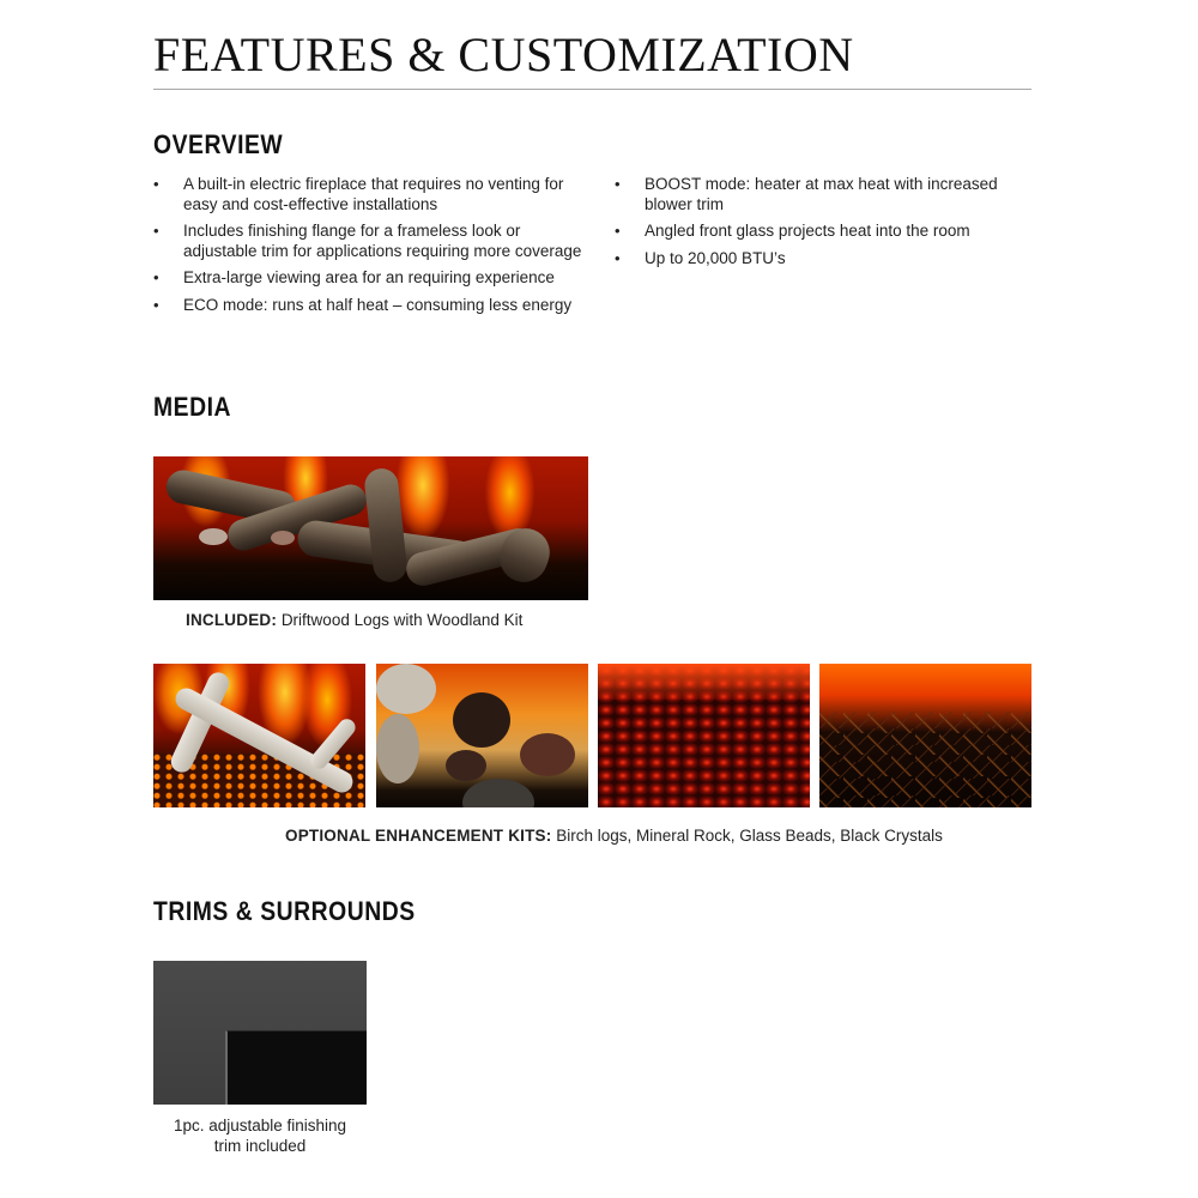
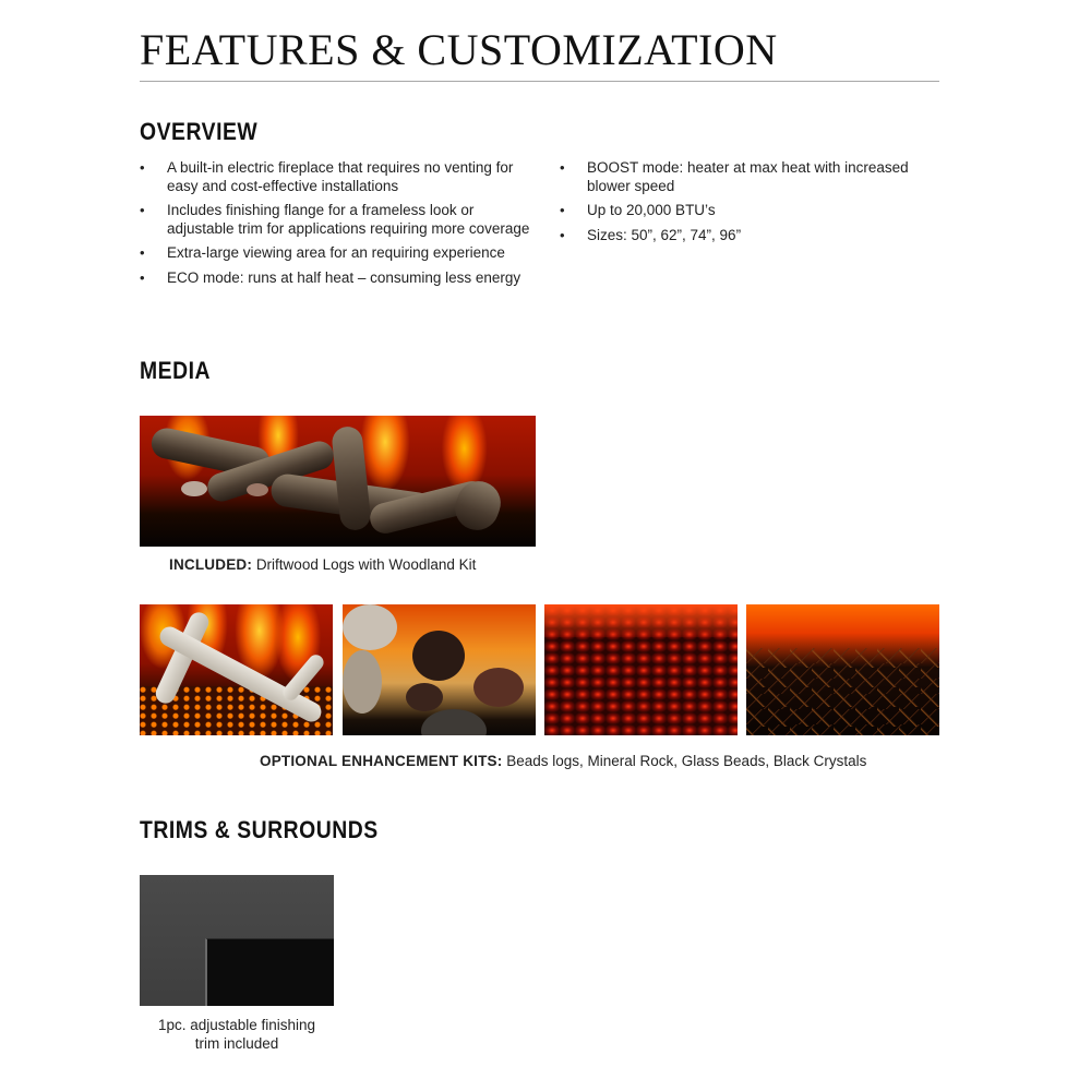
  FEATURES & CUSTOMIZATION
  OVERVIEW
  A built-in electric fireplace that requires no venting for easy and cost-effective installations
  Includes finishing flange for a frameless look or adjustable trim for applications requiring more coverage
  Extra-large viewing area for an requiring experience
  ECO mode: runs at half heat – consuming less energy
- BOOST mode: heater at max heat with increased blower trim
+ BOOST mode: heater at max heat with increased blower speed
- Angled front glass projects heat into the room
  Up to 20,000 BTU’s
+ Sizes: 50”, 62”, 74”, 96”
  MEDIA
  INCLUDED: Driftwood Logs with Woodland Kit
- OPTIONAL ENHANCEMENT KITS: Birch logs, Mineral Rock, Glass Beads, Black Crystals
+ OPTIONAL ENHANCEMENT KITS: Beads logs, Mineral Rock, Glass Beads, Black Crystals
  TRIMS & SURROUNDS
  1pc. adjustable finishing
  trim included
